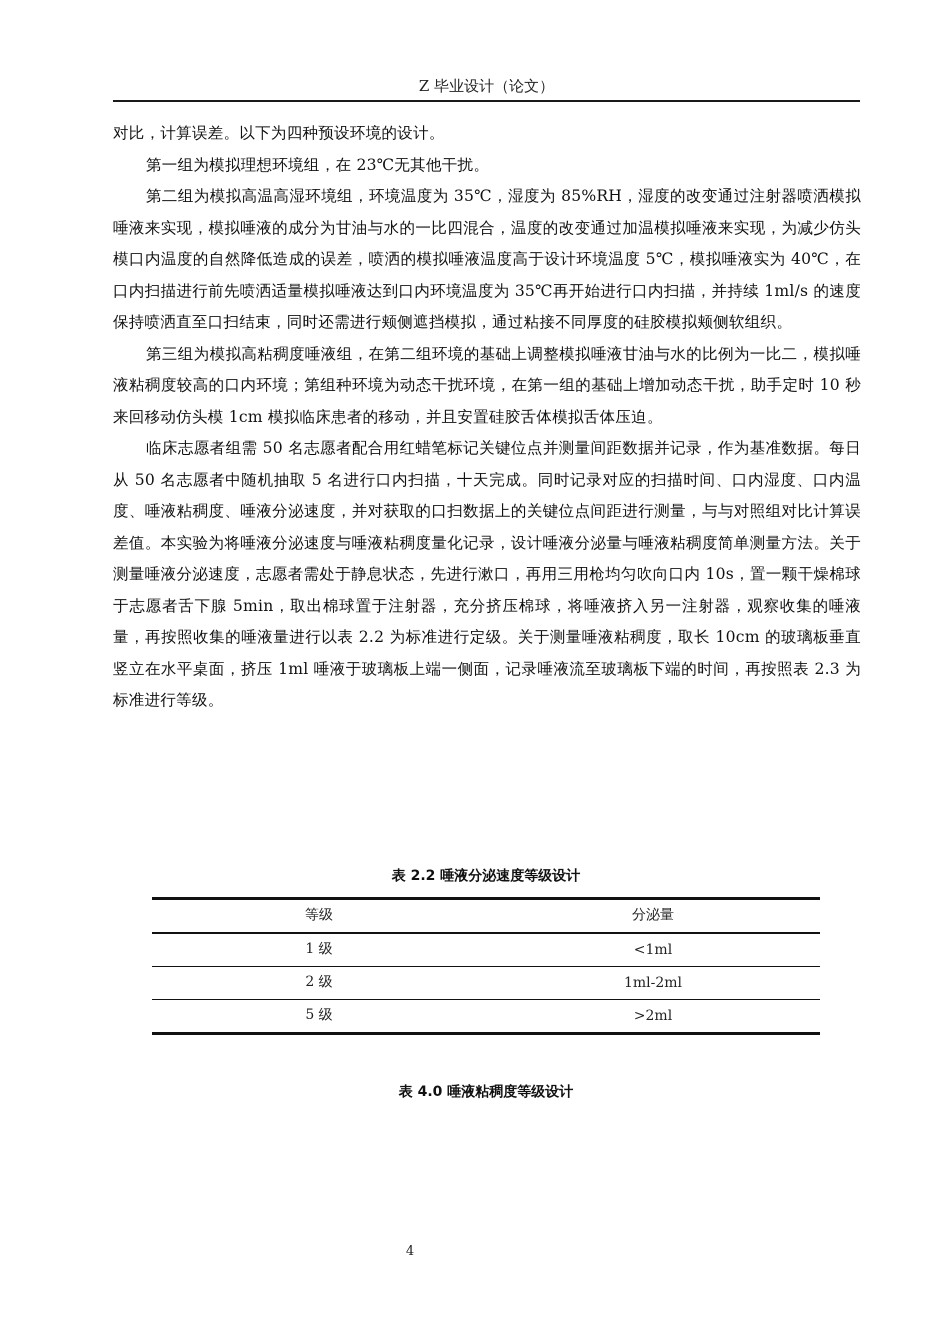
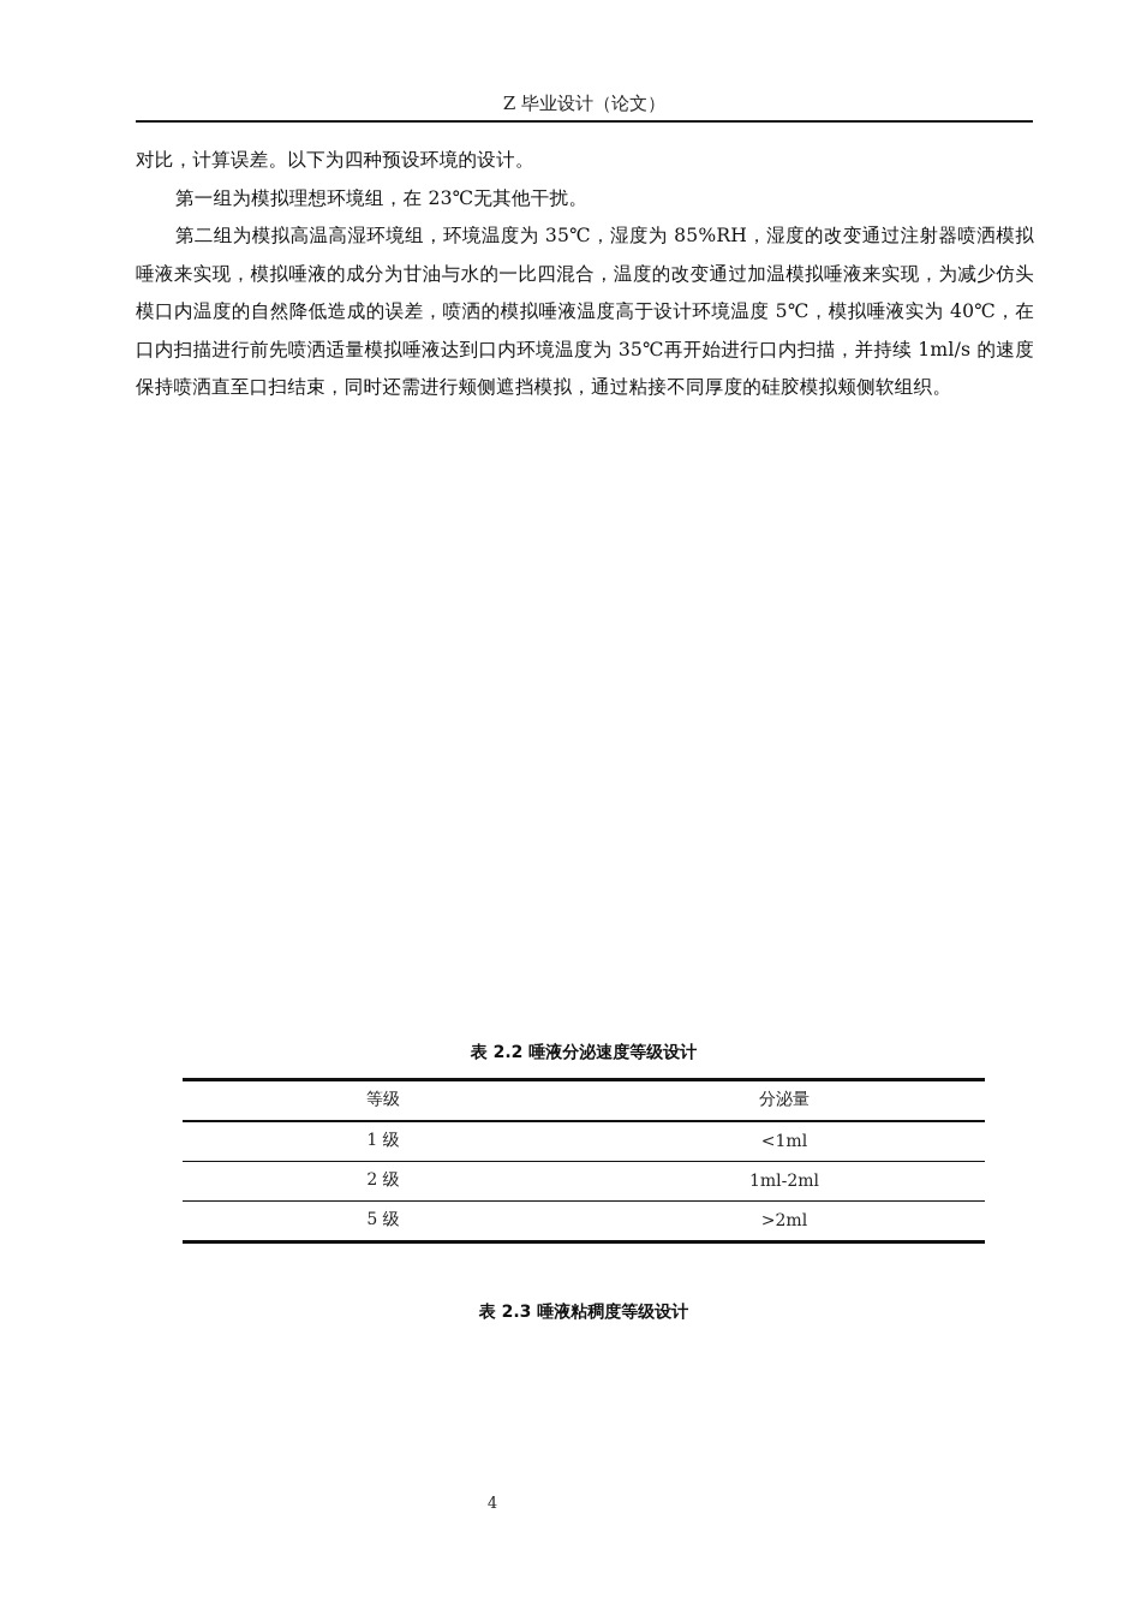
  Z 毕业设计（论文）
  对比，计算误差。以下为四种预设环境的设计。
  第一组为模拟理想环境组，在 23℃无其他干扰。
  第二组为模拟高温高湿环境组，环境温度为 35℃，湿度为 85%RH，湿度的改变通过注射器喷洒模拟唾液来实现，模拟唾液的成分为甘油与水的一比四混合，温度的改变通过加温模拟唾液来实现，为减少仿头模口内温度的自然降低造成的误差，喷洒的模拟唾液温度高于设计环境温度 5℃，模拟唾液实为 40℃，在口内扫描进行前先喷洒适量模拟唾液达到口内环境温度为 35℃再开始进行口内扫描，并持续 1ml/s 的速度保持喷洒直至口扫结束，同时还需进行颊侧遮挡模拟，通过粘接不同厚度的硅胶模拟颊侧软组织。
- 第三组为模拟高粘稠度唾液组，在第二组环境的基础上调整模拟唾液甘油与水的比例为一比二，模拟唾液粘稠度较高的口内环境；第组种环境为动态干扰环境，在第一组的基础上增加动态干扰，助手定时 10 秒来回移动仿头模 1cm 模拟临床患者的移动，并且安置硅胶舌体模拟舌体压迫。
- 临床志愿者组需 50 名志愿者配合用红蜡笔标记关键位点并测量间距数据并记录，作为基准数据。每日从 50 名志愿者中随机抽取 5 名进行口内扫描，十天完成。同时记录对应的扫描时间、口内湿度、口内温度、唾液粘稠度、唾液分泌速度，并对获取的口扫数据上的关键位点间距进行测量，与与对照组对比计算误差值。本实验为将唾液分泌速度与唾液粘稠度量化记录，设计唾液分泌量与唾液粘稠度简单测量方法。关于测量唾液分泌速度，志愿者需处于静息状态，先进行漱口，再用三用枪均匀吹向口内 10s，置一颗干燥棉球于志愿者舌下腺 5min，取出棉球置于注射器，充分挤压棉球，将唾液挤入另一注射器，观察收集的唾液量，再按照收集的唾液量进行以表 2.2 为标准进行定级。关于测量唾液粘稠度，取长 10cm 的玻璃板垂直竖立在水平桌面，挤压 1ml 唾液于玻璃板上端一侧面，记录唾液流至玻璃板下端的时间，再按照表 2.3 为标准进行等级。
  表 2.2 唾液分泌速度等级设计
  等级	分泌量
  1 级	<1ml
  2 级	1ml-2ml
  5 级	>2ml
- 表 4.0 唾液粘稠度等级设计
+ 表 2.3 唾液粘稠度等级设计
  4
